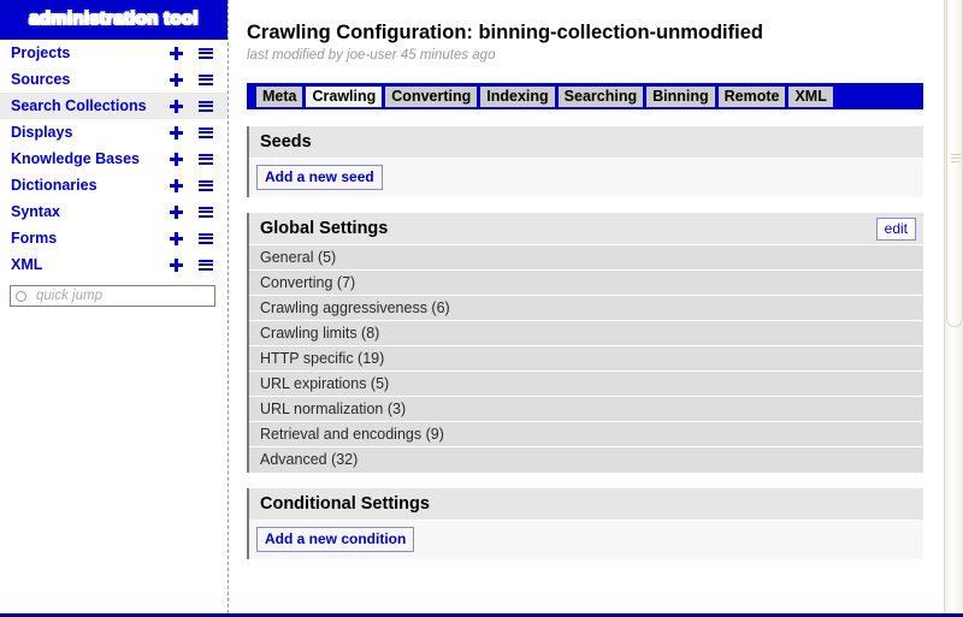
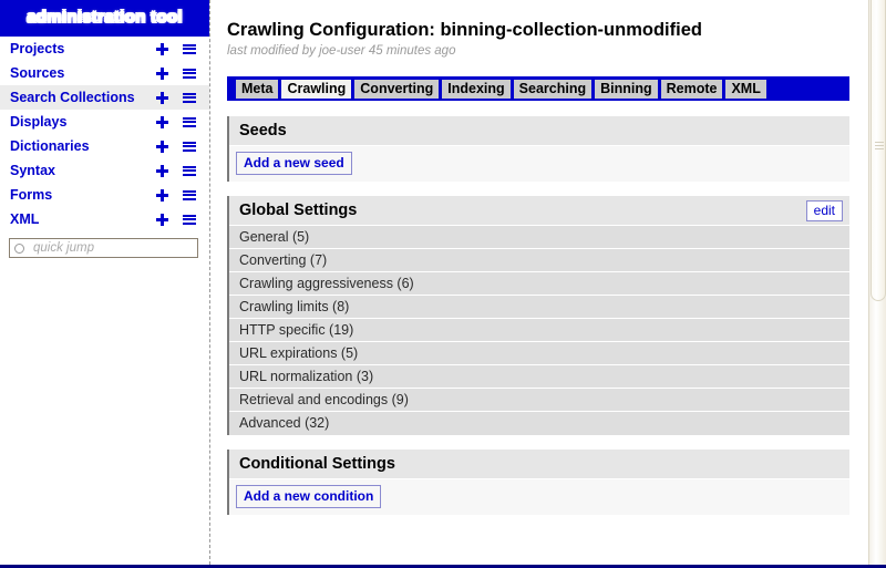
  administration tool
  Projects
  Sources
  Search Collections
  Displays
- Knowledge Bases
  Dictionaries
  Syntax
  Forms
  XML
  quick jump
  Crawling Configuration: binning-collection-unmodified
  last modified by joe-user 45 minutes ago
  Meta
  Crawling
  Converting
  Indexing
  Searching
  Binning
  Remote
  XML
  Seeds
  Add a new seed
  Global Settings
  edit
  General (5)
  Converting (7)
  Crawling aggressiveness (6)
  Crawling limits (8)
  HTTP specific (19)
  URL expirations (5)
  URL normalization (3)
  Retrieval and encodings (9)
  Advanced (32)
  Conditional Settings
  Add a new condition
